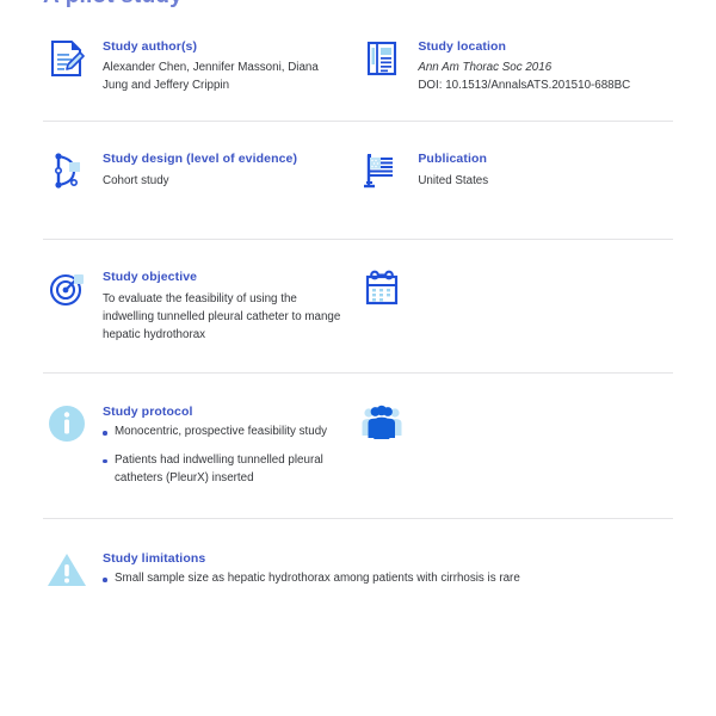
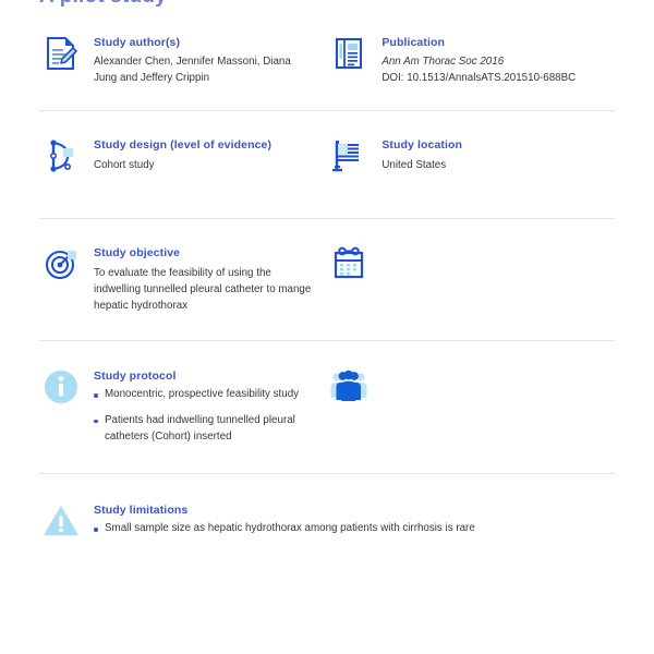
  Study author(s)
  Alexander Chen, Jennifer Massoni, Diana Jung and Jeffery Crippin
- Study location
+ Publication
  Ann Am Thorac Soc 2016
  DOI: 10.1513/AnnalsATS.201510-688BC
  Study design (level of evidence)
  Cohort study
- Publication
+ Study location
  United States
  Study objective
  To evaluate the feasibility of using the indwelling tunnelled pleural catheter to mange hepatic hydrothorax
  Study protocol
  Monocentric, prospective feasibility study
- Patients had indwelling tunnelled pleural catheters (PleurX) inserted
+ Patients had indwelling tunnelled pleural catheters (Cohort) inserted
  Study limitations
  Small sample size as hepatic hydrothorax among patients with cirrhosis is rare
